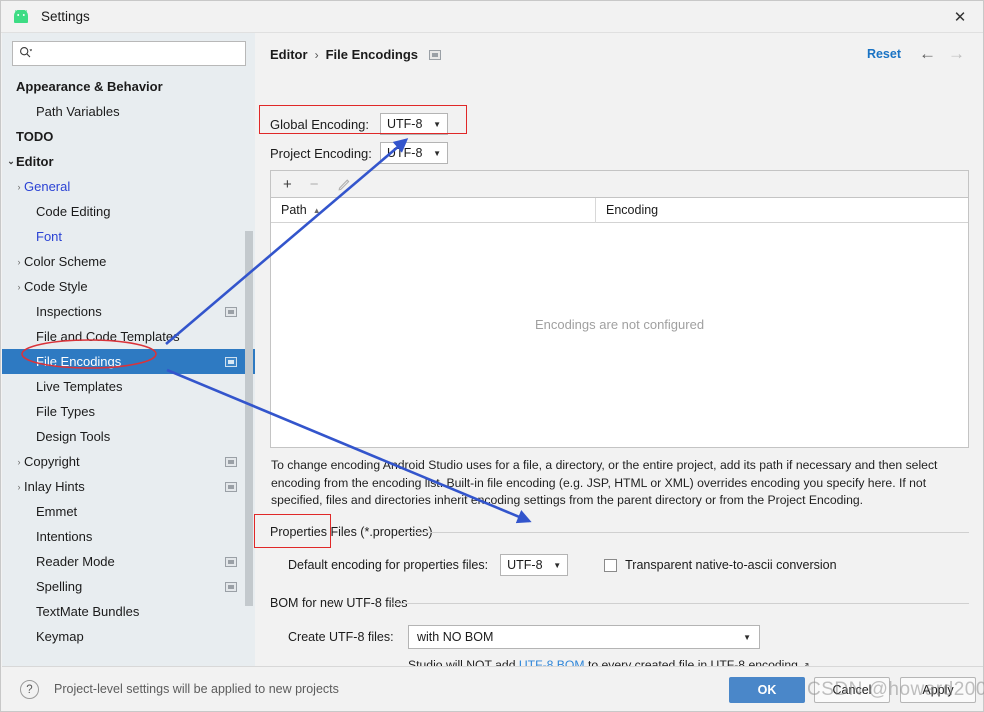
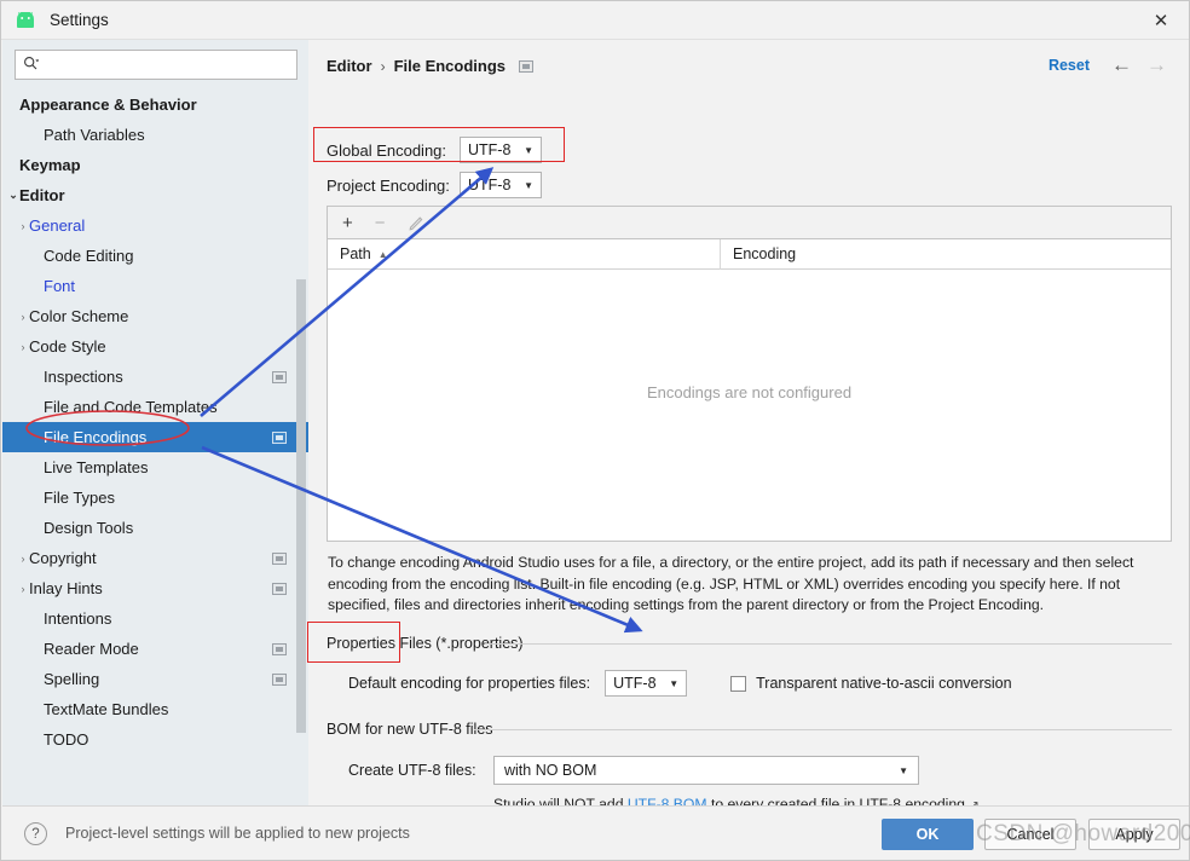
  Settings
  ✕
  Appearance & Behavior
  Path Variables
- TODO
+ Keymap
  ⌄
  Editor
  ›
  General
  Code Editing
  Font
  ›
  Color Scheme
  ›
  Code Style
  Inspections
  File and Code Template
  File Encodings
  Live Templates
  File Types
  Design Tools
  ›
  Copyright
  ›
  Inlay Hints
- Emmet
  Intentions
  Reader Mode
  Spelling
  TextMate Bundles
- Keymap
+ TODO
  Editor
  ›
  File Encodings
  Reset
  ←
  →
  Global Encoding:
  UTF-8
  ▼
  Project Encoding:
  TF-8
  ▼
  +
  −
  Path
  ▲
  Encoding
  Encodings are not configured
  To change encoding Adroid Studio uses for a file, a directory, or the entire project, add its path if necessary and then select encoding from the encoding lis. Built-in file encoding (e.g. JSP, HTML or XML) overrides encoding you specify here. If not specified, files and directories inherit ecoding settings from the parent directory or from the Project Encoding.
  Properties Files (*.prop
  Default encoding for properties files:
  UTF-8
  ▼
  Transparent native-to-ascii conversion
  BOM for new UTF-8 fi
  Create UTF-8 files:
  with NO BOM
  ▼
  Studio will NOT add UTF-8 BOM to every created file in UTF-8 encoding
  ?
  Project-level settings will be applied to new projects
  OK
  Cancel
  Apply
  CSDN @howard200
